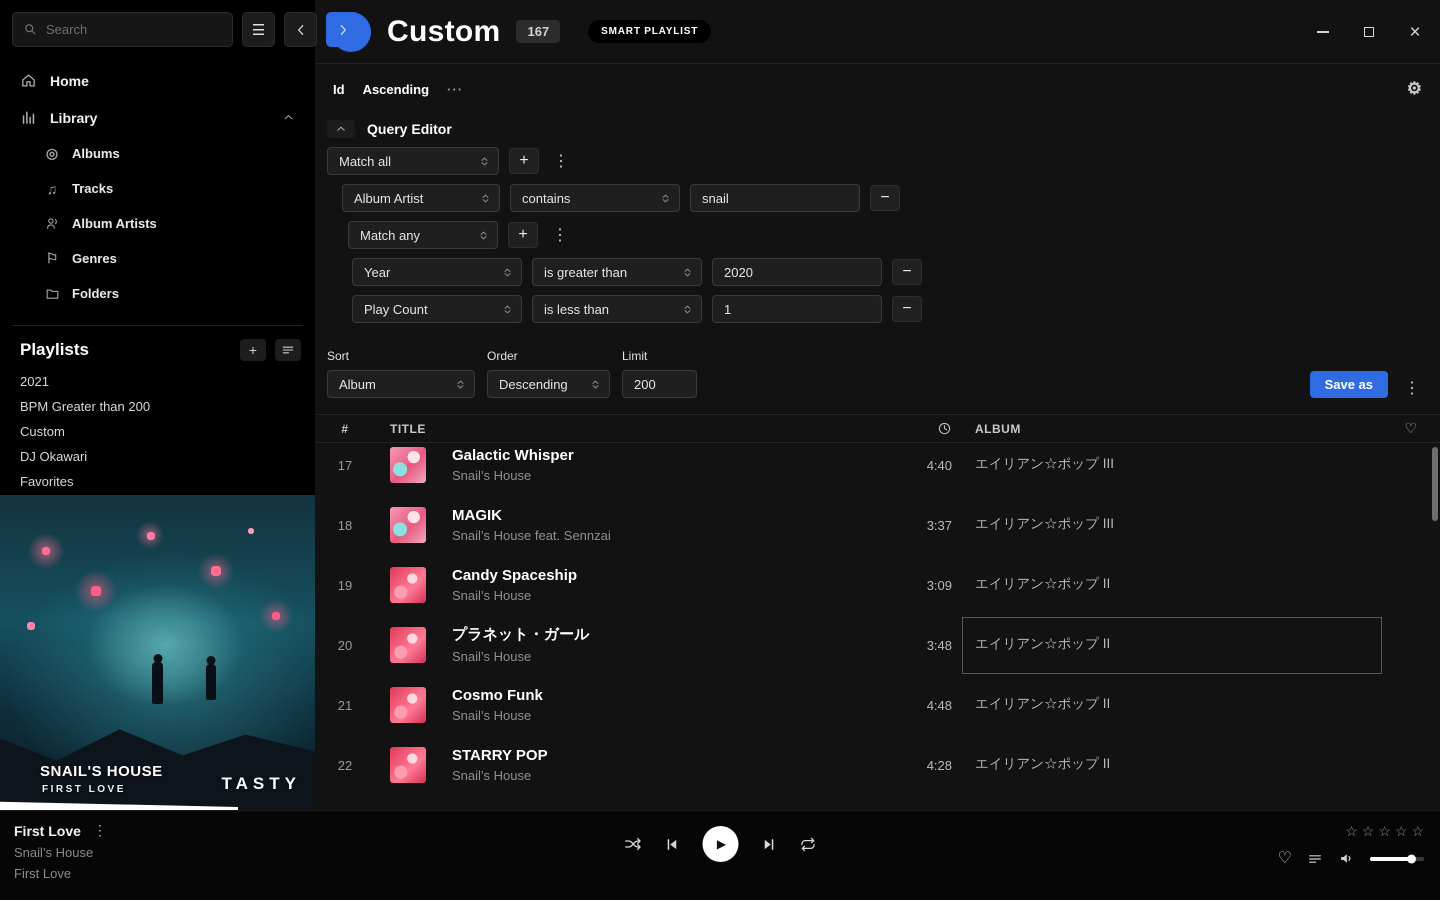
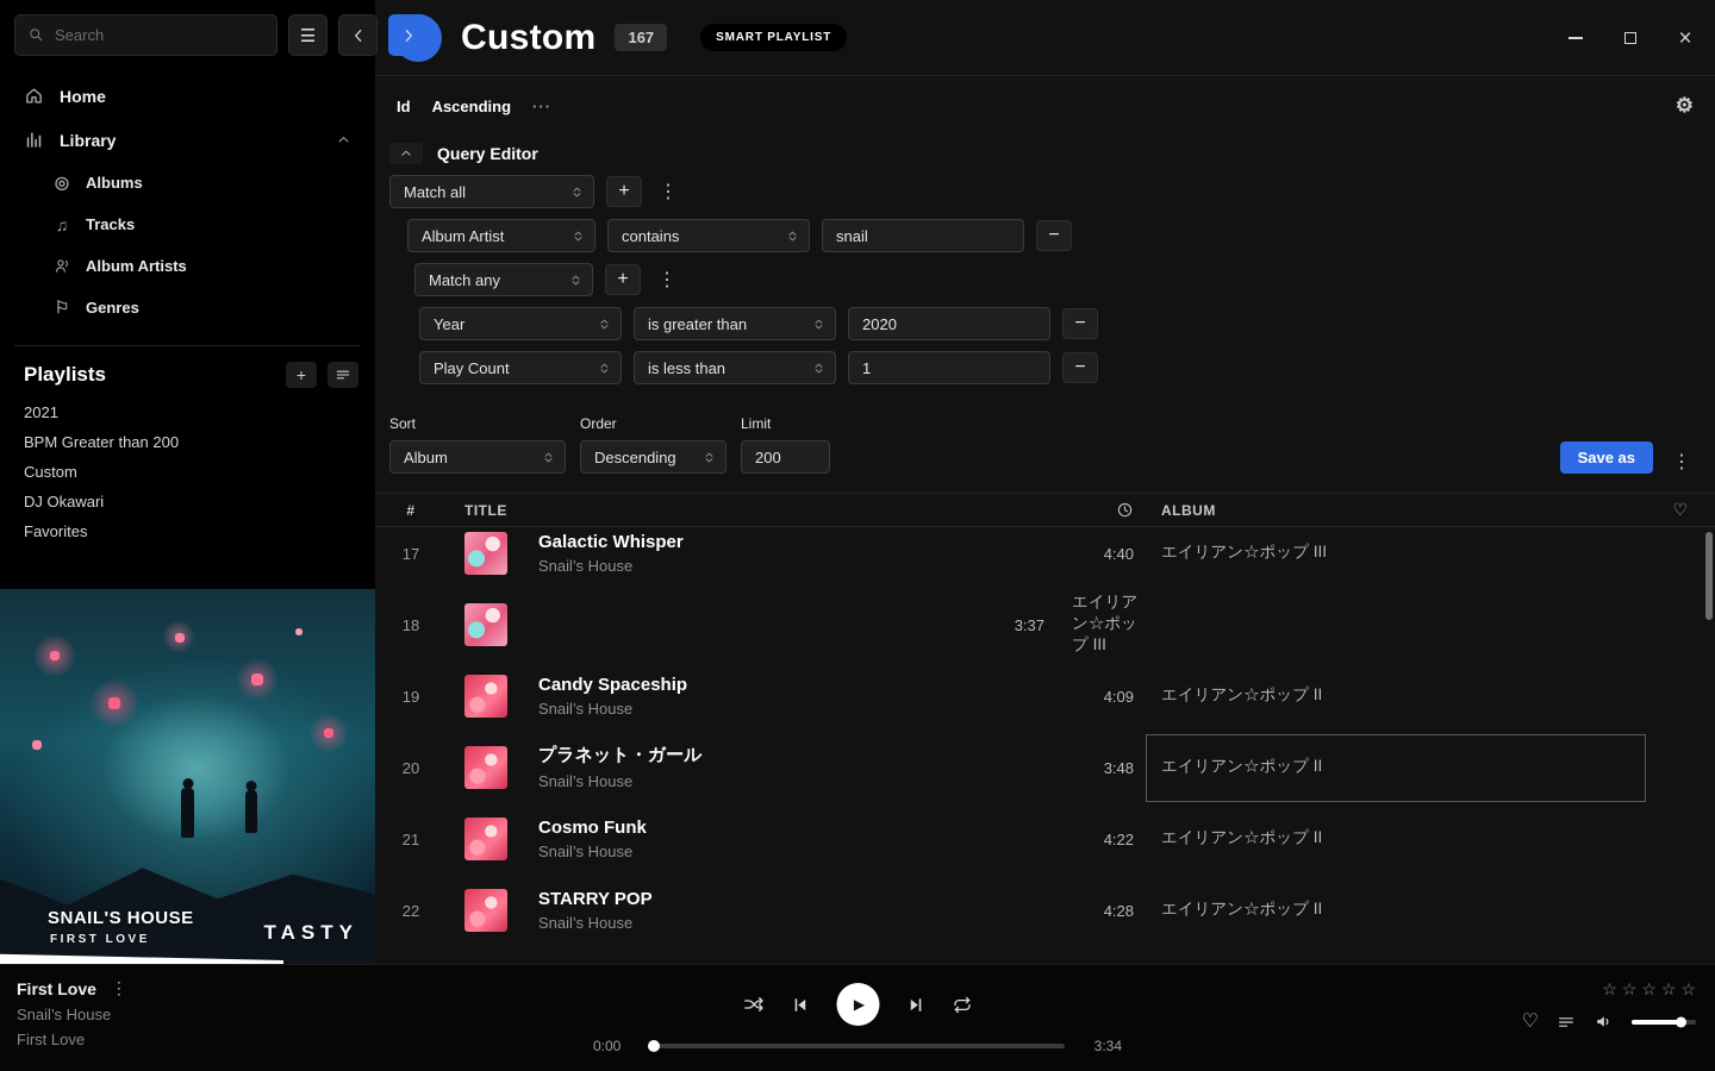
  Search
  ☰
  Home
  Library
  ◎
  Albums
  ♫
  Tracks
  Album Artists
  ⚐
  Genres
- Folders
  Playlists
  +
  2021
  BPM Greater than 200
  Custom
  DJ Okawari
  Favorites
  SNAIL'S HOUSE
  FIRST LOVE
  TASTY
  Custom
  167
  SMART PLAYLIST
  ×
  Id
  Ascending
  ···
  ⚙
  Query Editor
  Match all
  +
  ⋮
  Album Artist
  contains
  snail
  −
  Match any
  +
  ⋮
  Year
  is greater than
  2020
  −
  Play Count
  is less than
  1
  −
  Sort
  Album
  Order
  Descending
  Limit
  200
  Save as
  ⋮
  #
  TITLE
  ALBUM
  ♡
  17
  Galactic Whisper
  Snail’s House
  4:40
  エイリアン☆ポップ III
  18
- MAGIK
- Snail’s House feat. Sennzai
  3:37
  エイリアン☆ポップ III
  19
  Candy Spaceship
  Snail’s House
- 3:09
+ 4:09
  エイリアン☆ポップ II
  20
  プラネット・ガール
  Snail’s House
  3:48
  エイリアン☆ポップ II
  21
  Cosmo Funk
  Snail’s House
- 4:48
+ 4:22
  エイリアン☆ポップ II
  22
  STARRY POP
  Snail’s House
  4:28
  エイリアン☆ポップ II
  First Love
  ⋮
  Snail’s House
  First Love
  ▶
+ 0:00
+ 3:34
  ☆
  ☆
  ☆
  ☆
  ☆
  ♡
